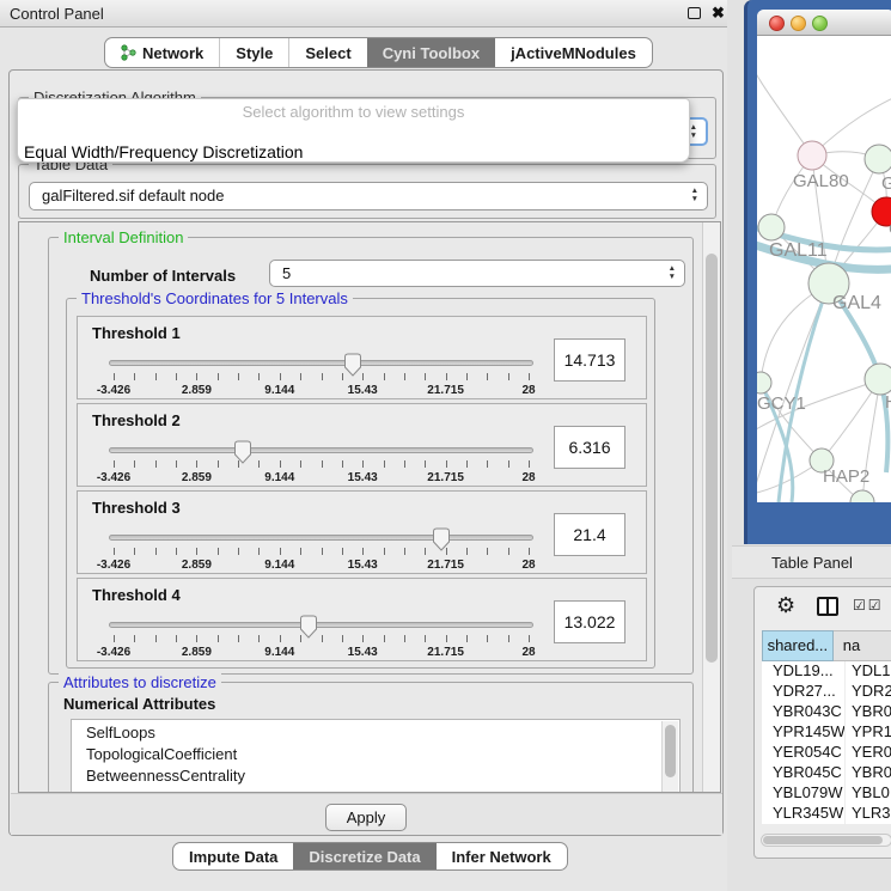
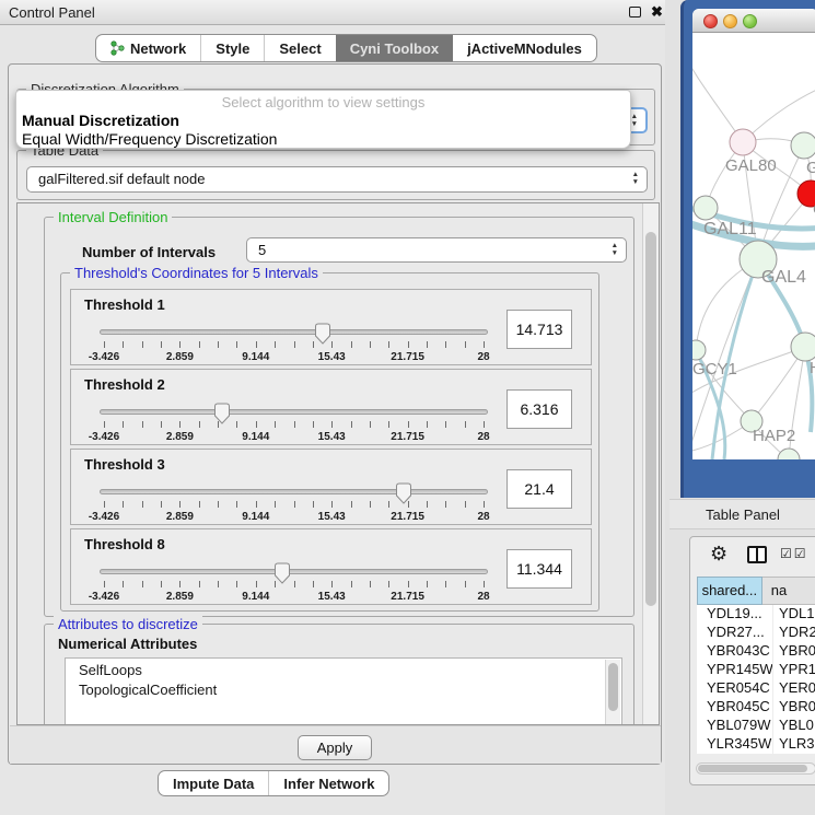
  Control Panel
  ✖
  Network
  Style
  Select
  Cyni Toolbox
  jActiveMNodules
  Table Data
  galFiltered.sif default node
  Interval Definition
  Number of Intervals
  5
  Threshold's Coordinates for 5 Intervals
  Threshold 1
  -3.426
  2.859
  9.144
  15.43
  21.715
  28
  14.713
  Threshold 2
  -3.426
  2.859
  9.144
  15.43
  21.715
  28
  6.316
  Threshold 3
  -3.426
  2.859
  9.144
  15.43
  21.715
  28
  21.4
- Threshold 4
+ Threshold 8
  -3.426
  2.859
  9.144
  15.43
  21.715
  28
- 13.022
+ 11.344
  Attributes to discretize
  Numerical Attributes
  SelfLoops
  TopologicalCoefficient
- BetweennessCentrality
  Apply
  Impute Data
- Discretize Data
  Infer Network
  Select algorithm to view settings
+ Manual Discretization
  Equal Width/Frequency Discretization
  GAL80
  GAL11
  GAL4
  GCY1
  HAP2
  Table Panel
  ⚙
  ☑☑
  shared...
  na
  YDL19...
  YDL1
  YDR27...
  YDR2
  YBR043C
  YBR0
  YPR145W
  YPR1
  YER054C
  YER0
  YBR045C
  YBR0
  YBL079W
  YBL0
  YLR345W
  YLR3
